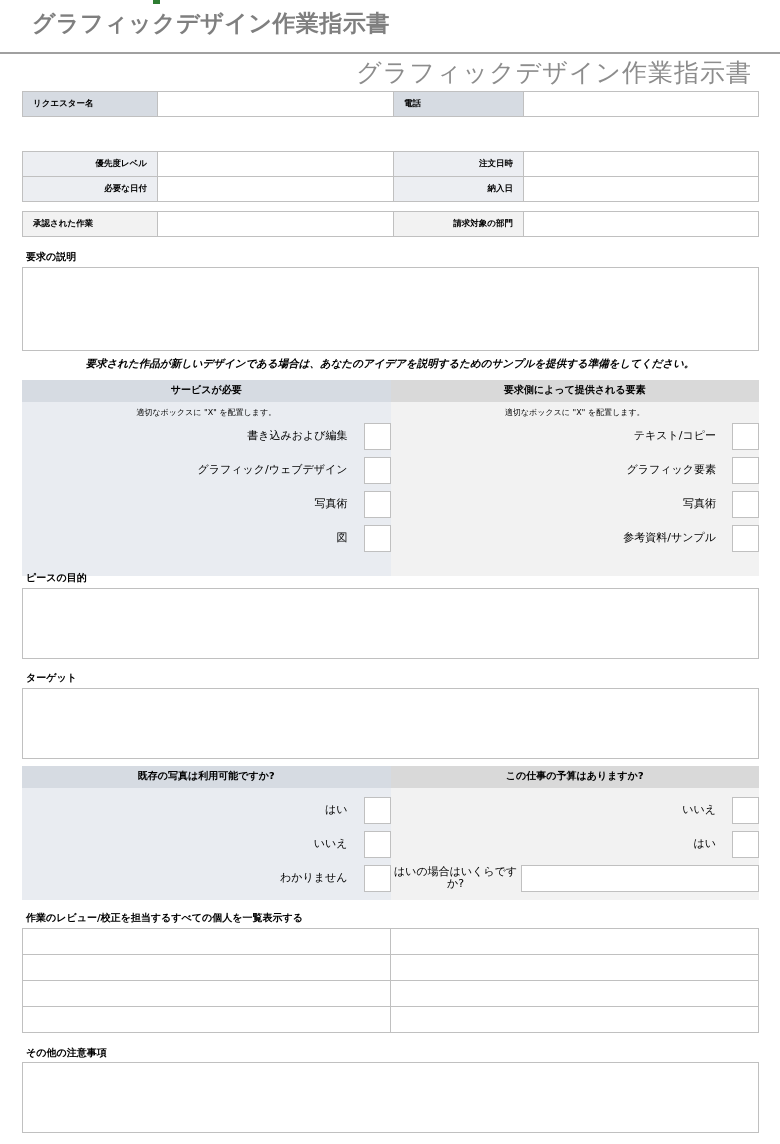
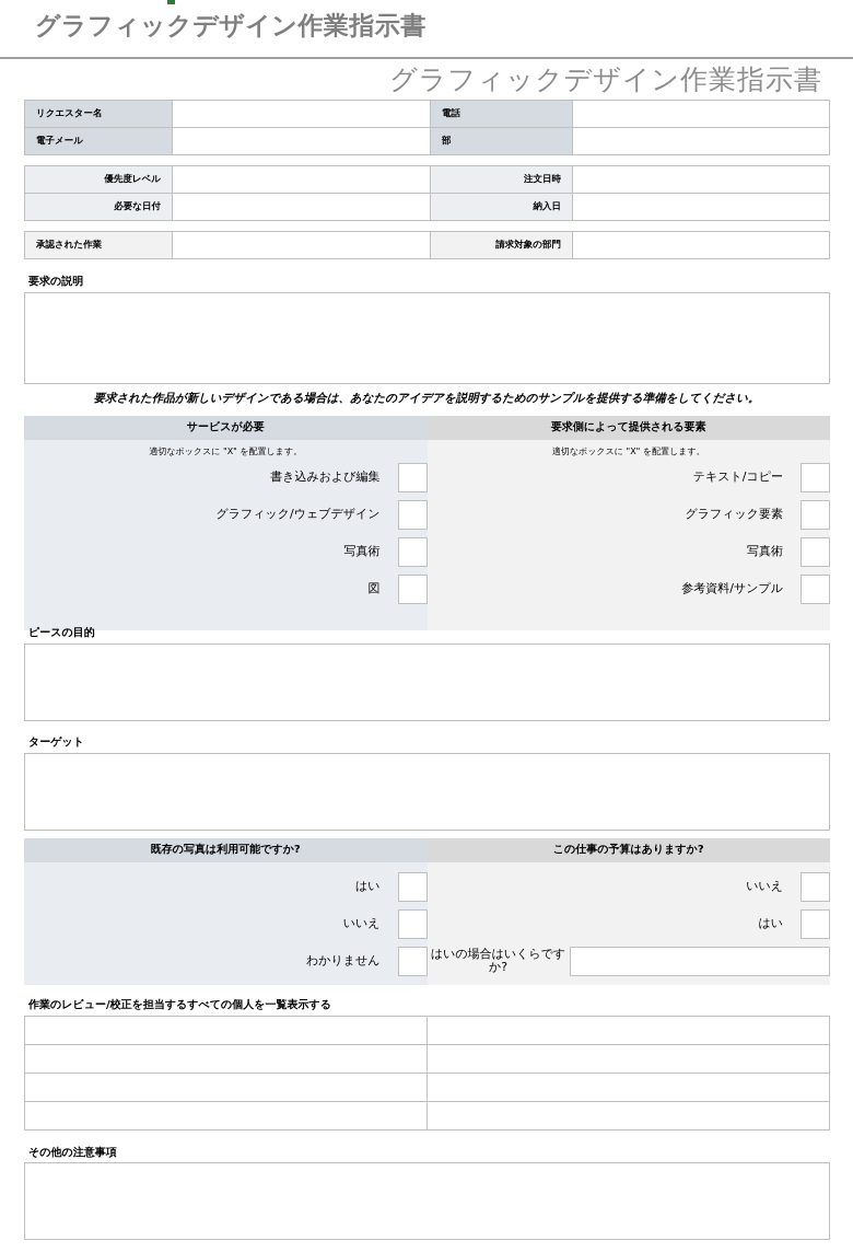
  グラフィックデザイン作業指示書
  グラフィックデザイン作業指示書
  リクエスター名		電話
+ 電子メール		部
  優先度レベル		注文日時
  必要な日付		納入日
  承認された作業		請求対象の部門
  要求の説明
  要求された作品が新しいデザインである場合は、あなたのアイデアを説明するためのサンプルを提供する準備をしてください。
  サービスが必要
  適切なボックスに "X" を配置します。
  書き込みおよび編集
  グラフィック/ウェブデザイン
  写真術
  図
  要求側によって提供される要素
  適切なボックスに "X" を配置します。
  テキスト/コピー
  グラフィック要素
  写真術
  参考資料/サンプル
  ピースの目的
  ターゲット
  既存の写真は利用可能ですか?
  はい
  いいえ
  わかりません
  この仕事の予算はありますか?
  いいえ
  はい
  はいの場合はいくらですか?
  作業のレビュー/校正を担当するすべての個人を一覧表示する
  その他の注意事項
